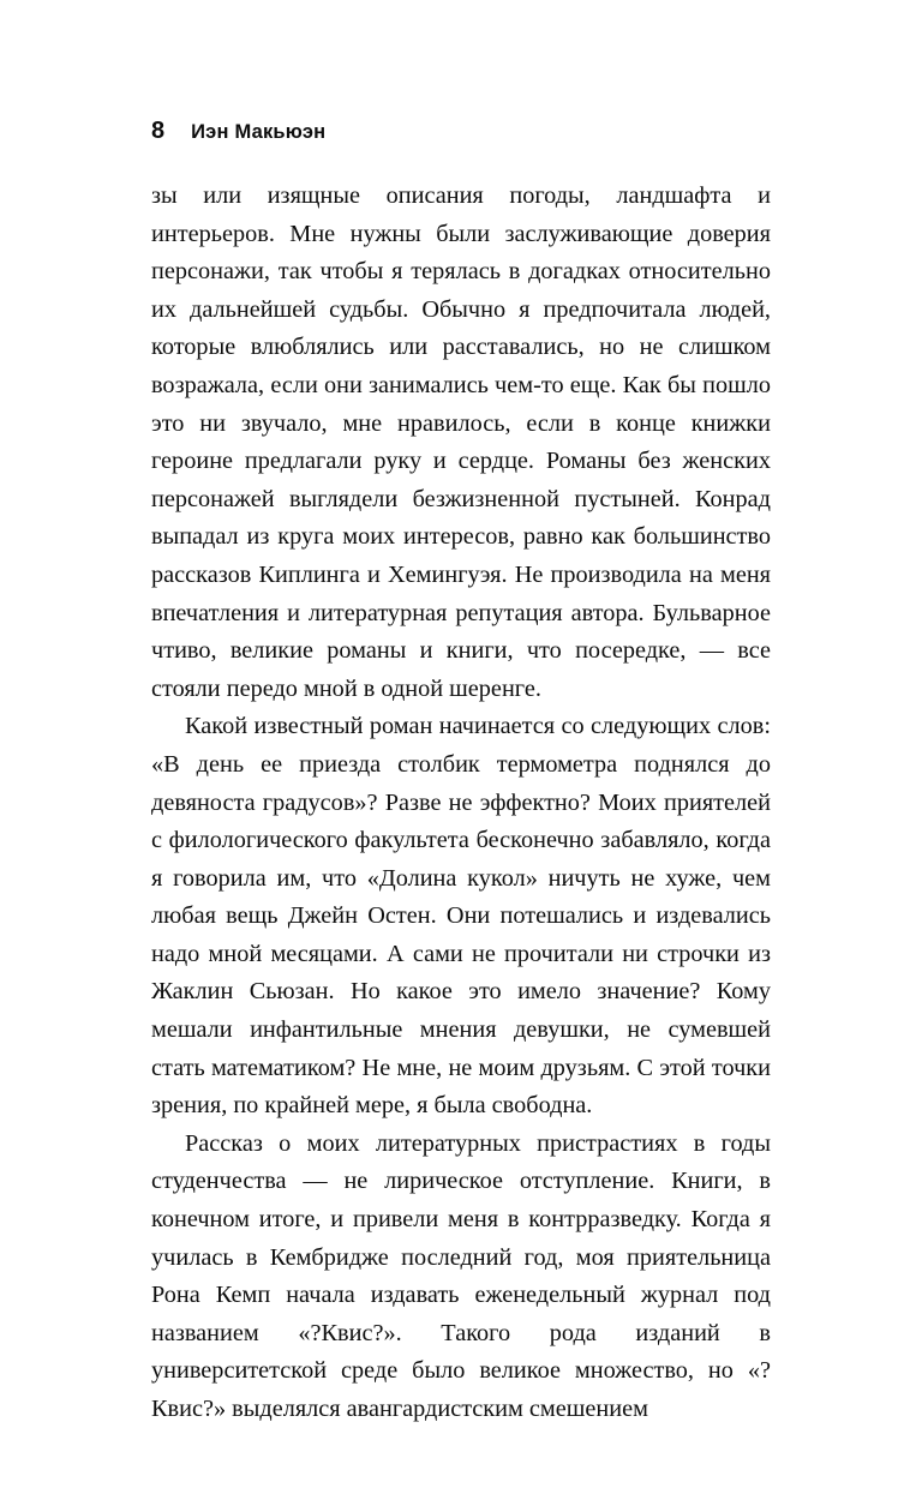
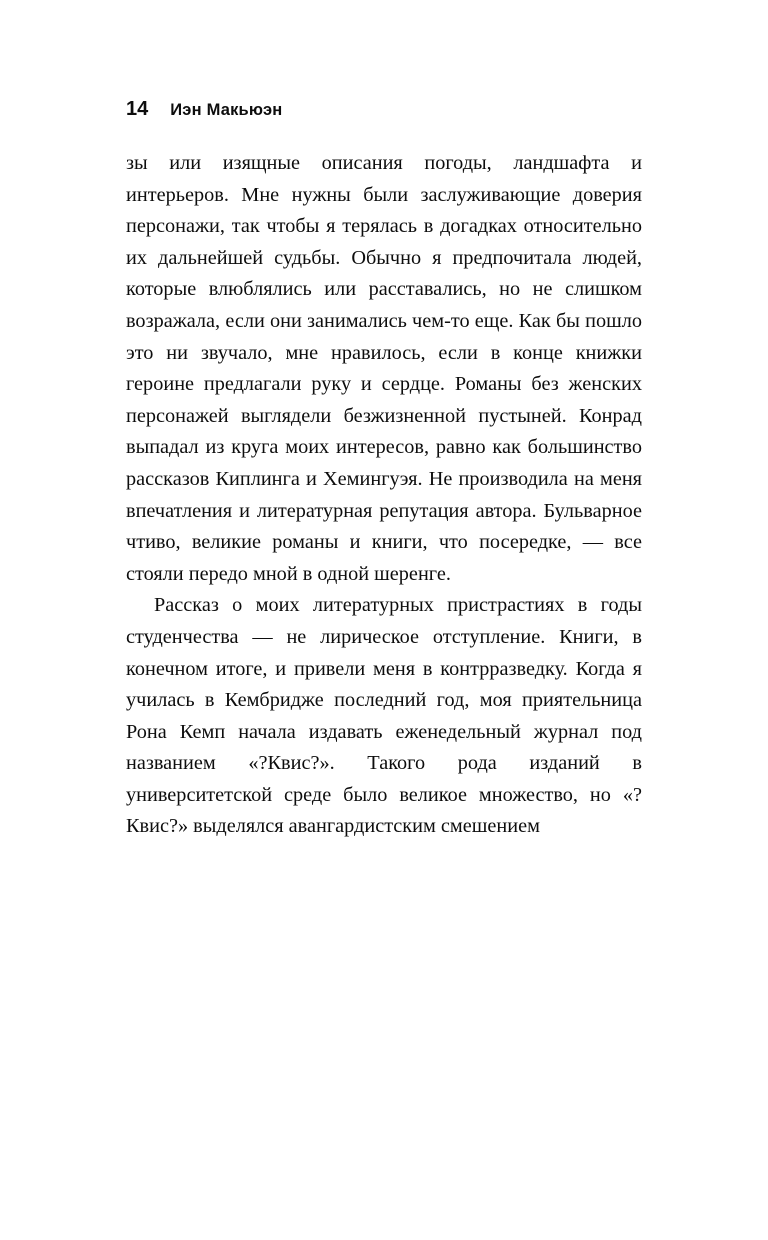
- 8
+ 14
  Иэн Макьюэн
  зы или изящные описания погоды, ландшафта и интерьеров. Мне нужны были заслуживающие доверия персонажи, так чтобы я терялась в догадках относительно их дальнейшей судьбы. Обычно я предпочитала людей, которые влюблялись или расставались, но не слишком возражала, если они занимались чем-то еще. Как бы пошло это ни звучало, мне нравилось, если в конце книжки героине предлагали руку и сердце. Романы без женских персонажей выглядели безжизненной пустыней. Конрад выпадал из круга моих интересов, равно как большинство рассказов Киплинга и Хемингуэя. Не производила на меня впечатления и литературная репутация автора. Бульварное чтиво, великие романы и книги, что посередке, — все стояли передо мной в одной шеренге.
- Какой известный роман начинается со следующих слов: «В день ее приезда столбик термометра поднялся до девяноста градусов»? Разве не эффектно? Моих приятелей с филологического факультета бесконечно забавляло, когда я говорила им, что «Долина кукол» ничуть не хуже, чем любая вещь Джейн Остен. Они потешались и издевались надо мной месяцами. А сами не прочитали ни строчки из Жаклин Сьюзан. Но какое это имело значение? Кому мешали инфантильные мнения девушки, не сумевшей стать математиком? Не мне, не моим друзьям. С этой точки зрения, по крайней мере, я была свободна.
  Рассказ о моих литературных пристрастиях в годы студенчества — не лирическое отступление. Книги, в конечном итоге, и привели меня в контрразведку. Когда я училась в Кембридже последний год, моя приятельница Рона Кемп начала издавать еженедельный журнал под названием «?Квис?». Такого рода изданий в университетской среде было великое множество, но «?Квис?» выделялся авангардистским смешением
